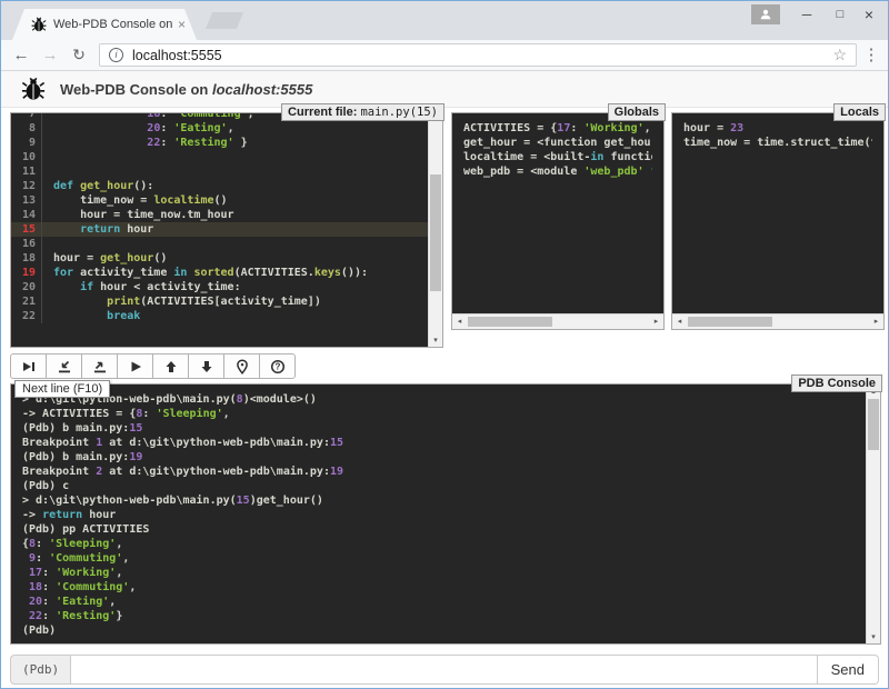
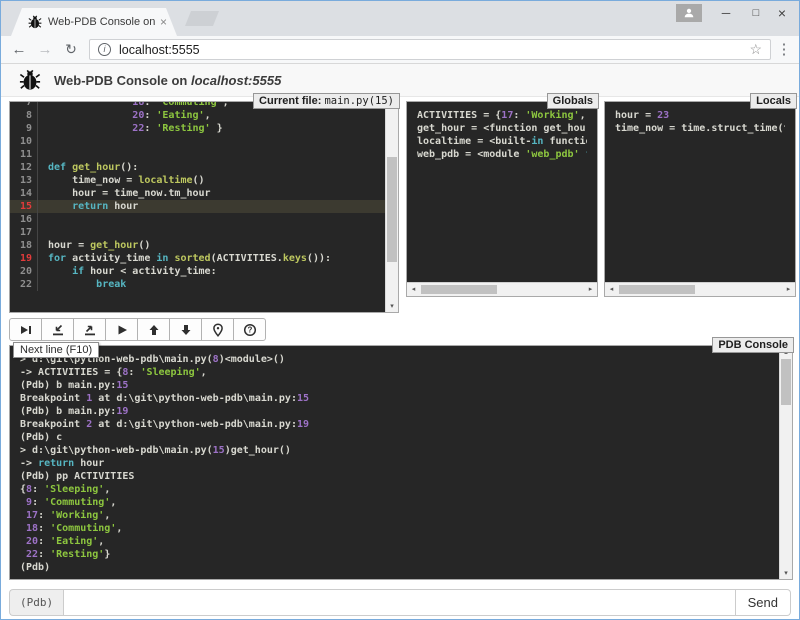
  Web-PDB Console on
  ×
  ─
  □
  ×
  ←
  →
  ↻
  i
  localhost:5555
  ☆
  ⋮
  Web-PDB Console on localhost:5555
  Current file: main.py(15)
  7
  18: 'Commuting',
  8
  20: 'Eating',
  9
  22: 'Resting' }
  10
  11
  12
  def get_hour():
  13
  time_now = localtime()
  14
  hour = time_now.tm_hour
  15
  return hour
  16
+ 17
  18
  hour = get_hour()
  19
  for activity_time in sorted(ACTIVITIES.keys()):
  20
  if hour < activity_time:
- 21
- print(ACTIVITIES[activity_time])
  22
  break
  ▾
  Globals
  get_hour = <function get_hou
  web_pdb = <module 'web_pdb'
  ◂
  ▸
  Locals
  hour = 23
  time_now = time.struct_time(
  ◂
  ▸
  ?
  Next line (F10)
  PDB Console
  > d:\git\python-web-pdb\main.py(8)<module>()
  -> ACTIVITIES = {8: 'Sleeping',
  (Pdb) b main.py:15
  Breakpoint 1 at d:\git\python-web-pdb\main.py:15
  (Pdb) b main.py:19
  Breakpoint 2 at d:\git\python-web-pdb\main.py:19
  (Pdb) c
  > d:\git\python-web-pdb\main.py(15)get_hour()
  -> return hour
  (Pdb) pp ACTIVITIES
  {8: 'Sleeping',
  9: 'Commuting',
  17: 'Working',
  18: 'Commuting',
  20: 'Eating',
  22: 'Resting'}
  (Pdb)
  ▾
  (Pdb)
  Send
